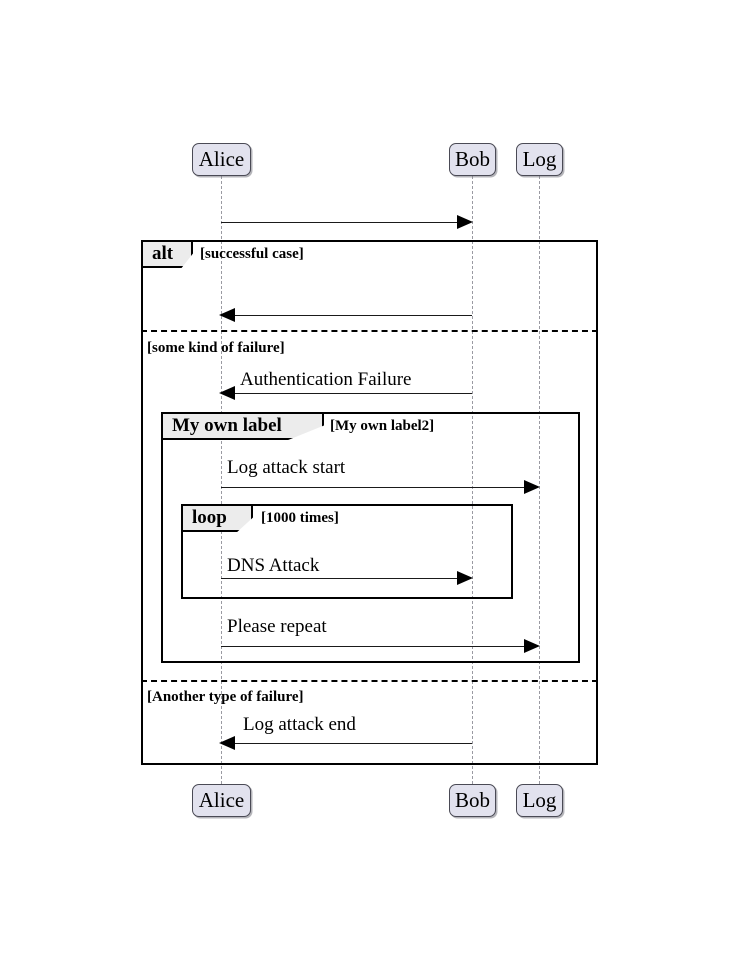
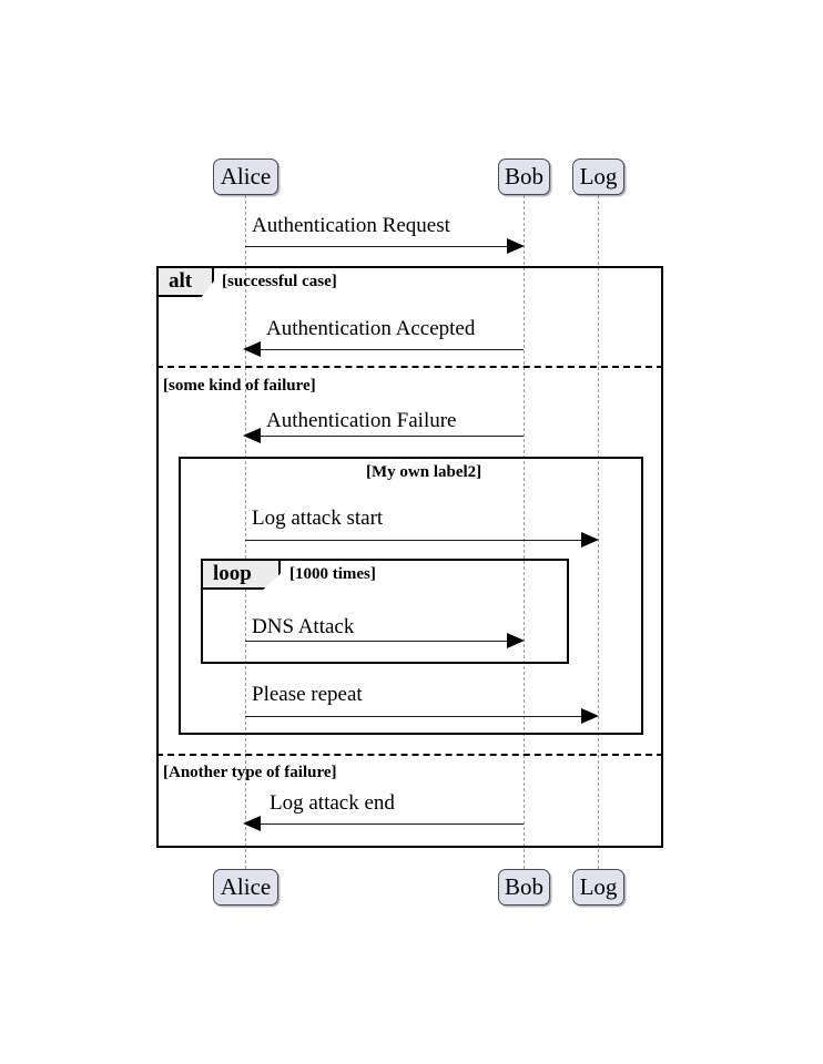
  Alice
  Bob
  Log
+ Authentication Request
  alt
  [successful case]
+ Authentication Accepted
  [some kind of failure]
  Authentication Failure
- My own label
  [My own label2]
  Log attack start
  loop
  [1000 times]
  DNS Attack
  Please repeat
  [Another type of failure]
  Log attack end
  Alice
  Bob
  Log
